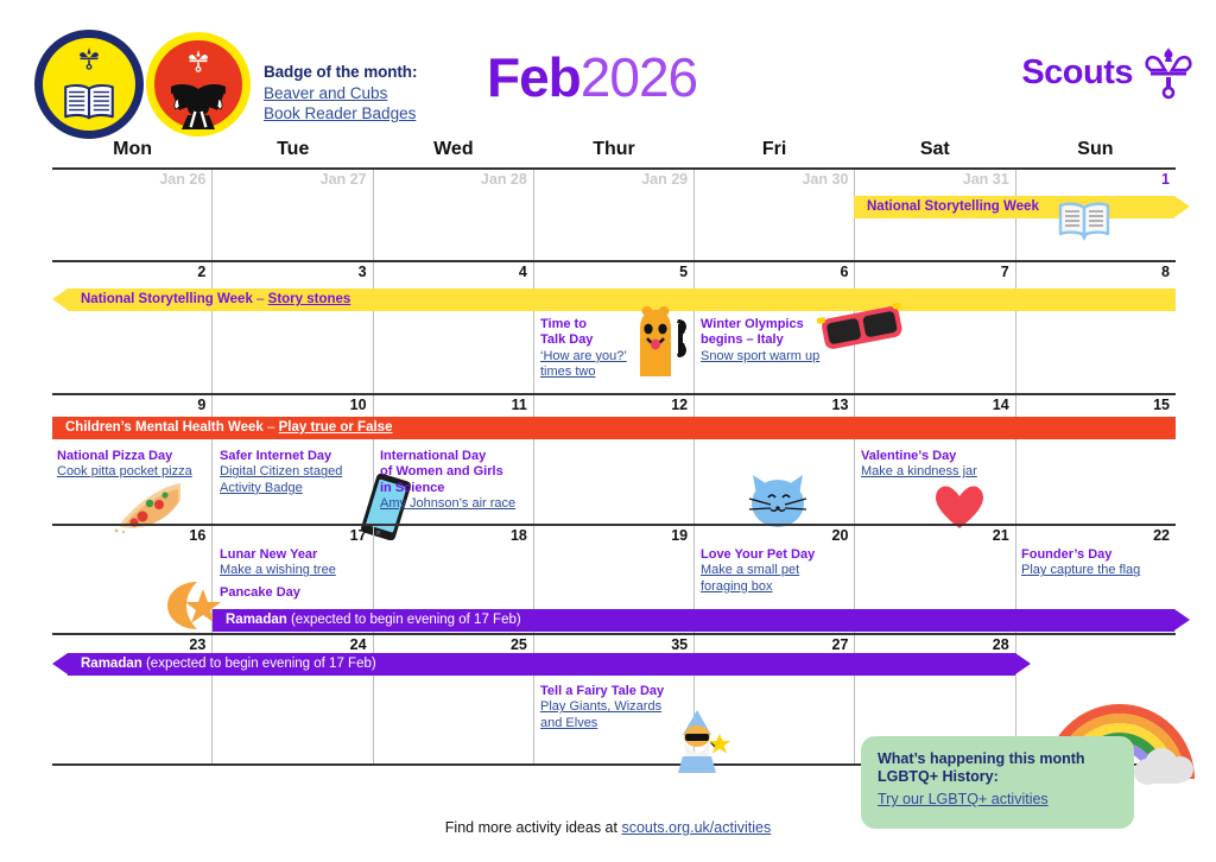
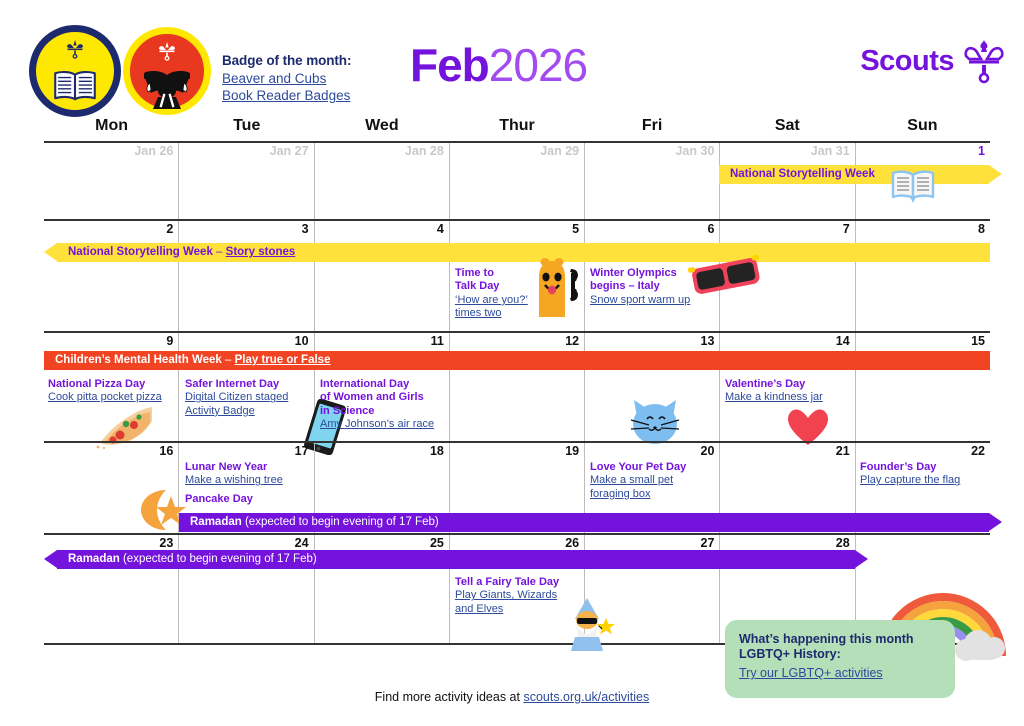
  Badge of the month:
  Beaver and Cubs
  Book Reader Badges
  Feb2026
  Scouts
  Mon
  Tue
  Wed
  Thur
  Fri
  Sat
  Sun
  Jan 26
  Jan 27
  Jan 28
  Jan 29
  Jan 30
  Jan 31
  1
  National Storytelling Week
  2
  3
  4
  5
  6
  7
  8
  National Storytelling Week – Story stones
  Time to
  Talk Day
  ‘How are you?’
  times two
  Winter Olympics
  begins – Italy
  Snow sport warm up
  9
  10
  11
  12
  13
  14
  15
  Children’s Mental Health Week – Play true or False
  National Pizza Day
  Cook pitta pocket pizza
  Safer Internet Day
  Digital Citizen staged
  Activity Badge
  International Day
  of Women and Girls
  in Science
  Amy Johnson’s air race
  Valentine’s Day
  Make a kindness jar
  16
  17
  18
  19
  20
  21
  22
  Lunar New Year
  Make a wishing tree
  Pancake Day
  Love Your Pet Day
  Make a small pet
  foraging box
  Founder’s Day
  Play capture the flag
  Ramadan (expected to begin evening of 17 Feb)
  23
  24
  25
- 35
+ 26
  27
  28
  Ramadan (expected to begin evening of 17 Feb)
  Tell a Fairy Tale Day
  Play Giants, Wizards
  and Elves
  What’s happening this month
  LGBTQ+ History:
  Try our LGBTQ+ activities
  Find more activity ideas at scouts.org.uk/activities
